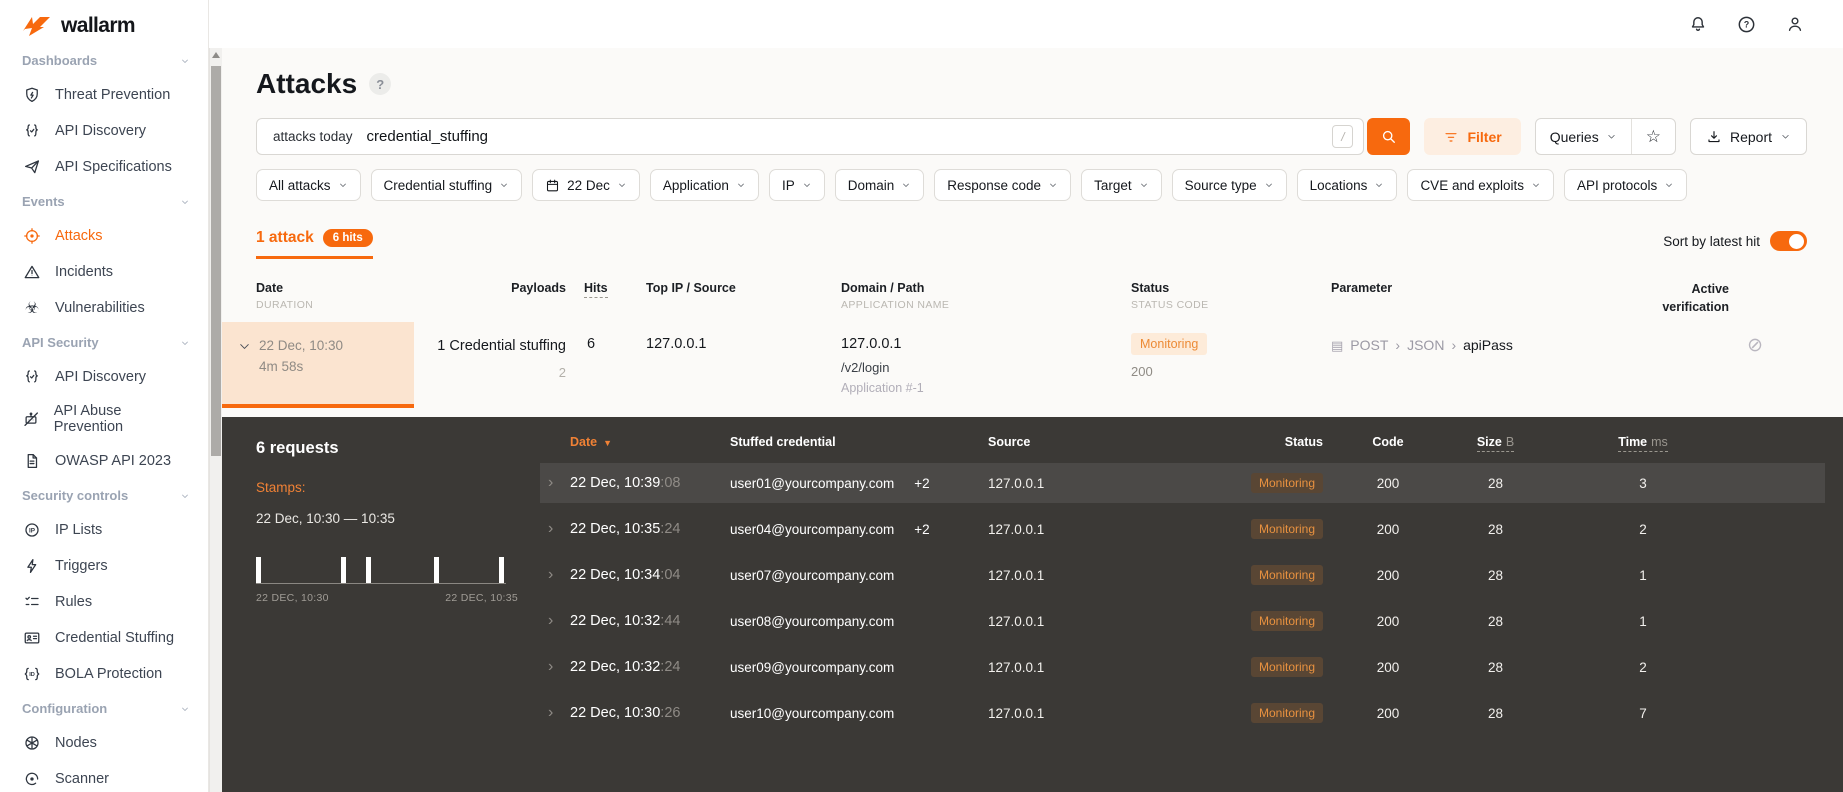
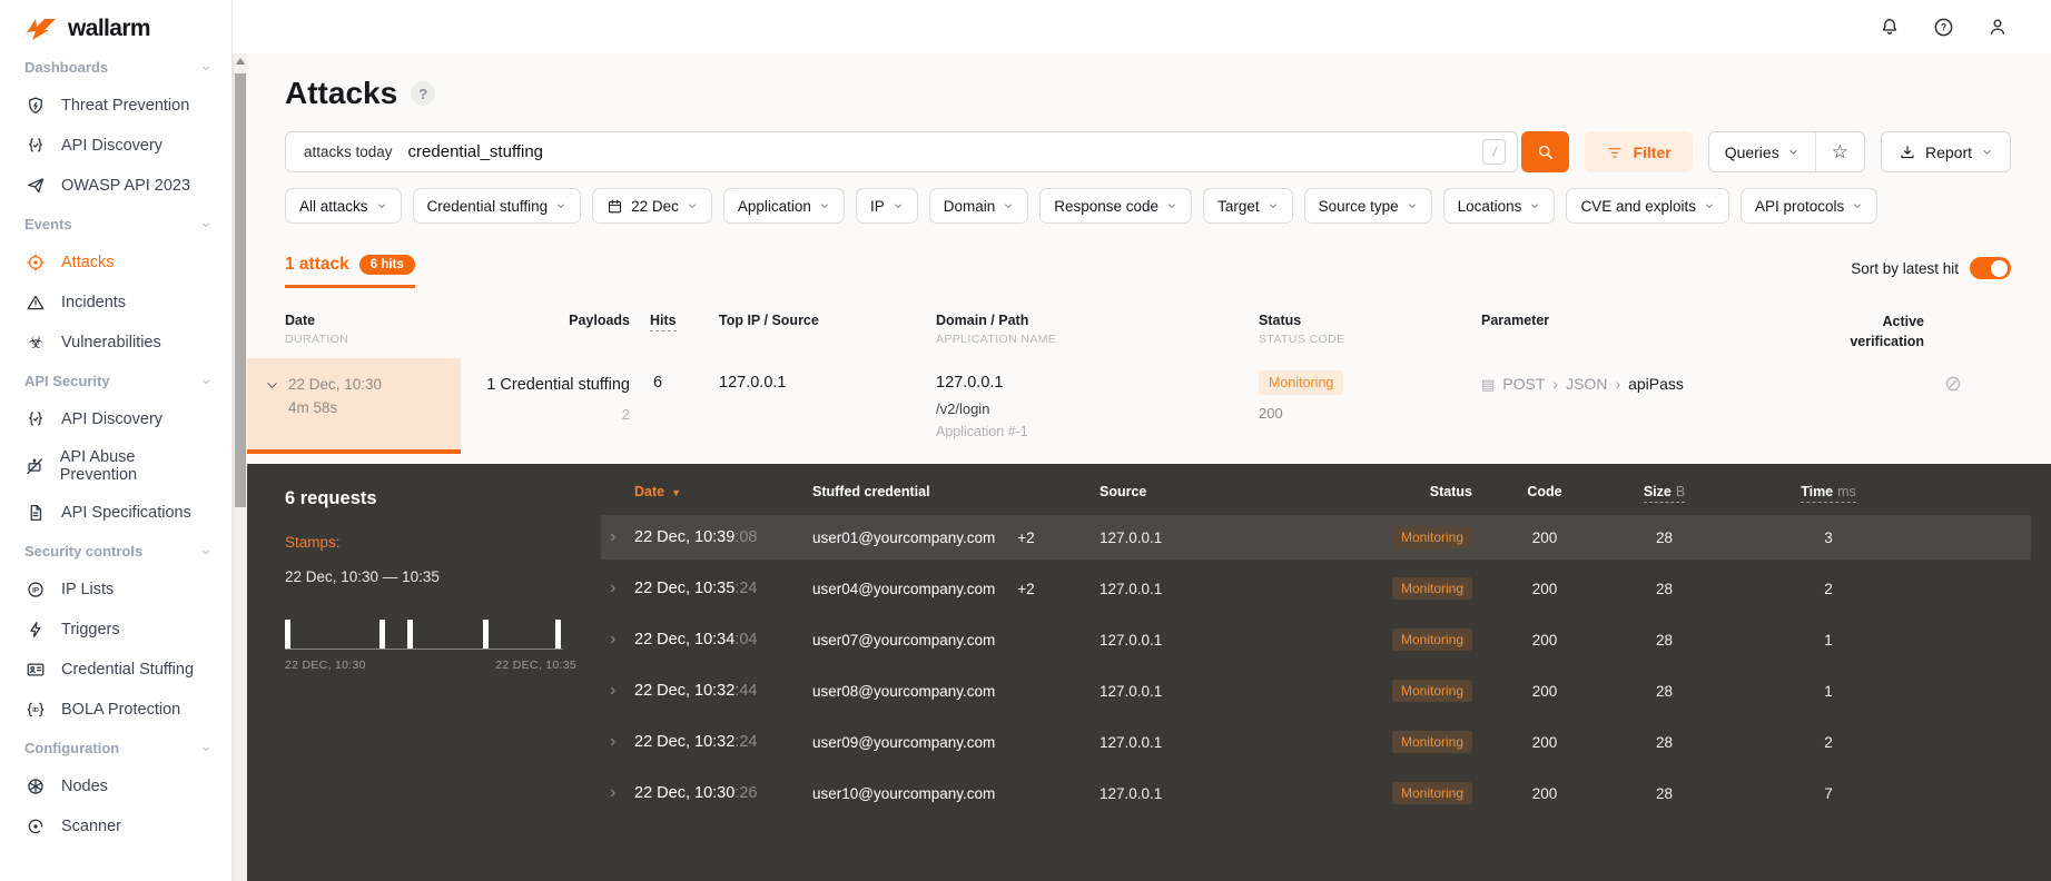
  wallarm
  Dashboards
  Threat Prevention
  API Discovery
- API Specifications
+ OWASP API 2023
  Events
  Attacks
  Incidents
  ☣
  Vulnerabilities
  API Security
  API Discovery
  API Abuse Prevention
- OWASP API 2023
+ API Specifications
  Security controls
  IP Lists
  Triggers
- Rules
  Credential Stuffing
  BOLA Protection
  Configuration
  Nodes
  Scanner
  ?
  Attacks
  ?
  attacks today
  credential_stuffing
  /
  Filter
  Queries
  ☆
  Report
  All attacks
  Credential stuffing
  22 Dec
  Application
  IP
  Domain
  Response code
  Target
  Source type
  Locations
  CVE and exploits
  API protocols
  1 attack
  6 hits
  Sort by latest hit
  Date
  DURATION
  Payloads
  Hits
  Top IP / Source
  Domain / Path
  APPLICATION NAME
  Status
  STATUS CODE
  Parameter
  Active verification
  22 Dec, 10:30
  4m 58s
  1 Credential stuffing
  2
  6
  127.0.0.1
  127.0.0.1
  /v2/login
  Application #-1
  Monitoring
  200
  ▤
  POST
  ›
  JSON
  ›
  apiPass
  ⊘
  6 requests
  Stamps:
  22 Dec, 10:30 — 10:35
  22 DEC, 10:30
  22 DEC, 10:35
  Date ▼
  Stuffed credential
  Source
  Status
  Code
  Size B
  Time ms
  ›
  22 Dec, 10:39:08
  user01@yourcompany.com +2
  127.0.0.1
  Monitoring
  200
  28
  3
  ›
  22 Dec, 10:35:24
  user04@yourcompany.com +2
  127.0.0.1
  Monitoring
  200
  28
  2
  ›
  22 Dec, 10:34:04
  user07@yourcompany.com
  127.0.0.1
  Monitoring
  200
  28
  1
  ›
  22 Dec, 10:32:44
  user08@yourcompany.com
  127.0.0.1
  Monitoring
  200
  28
  1
  ›
  22 Dec, 10:32:24
  user09@yourcompany.com
  127.0.0.1
  Monitoring
  200
  28
  2
  ›
  22 Dec, 10:30:26
  user10@yourcompany.com
  127.0.0.1
  Monitoring
  200
  28
  7
